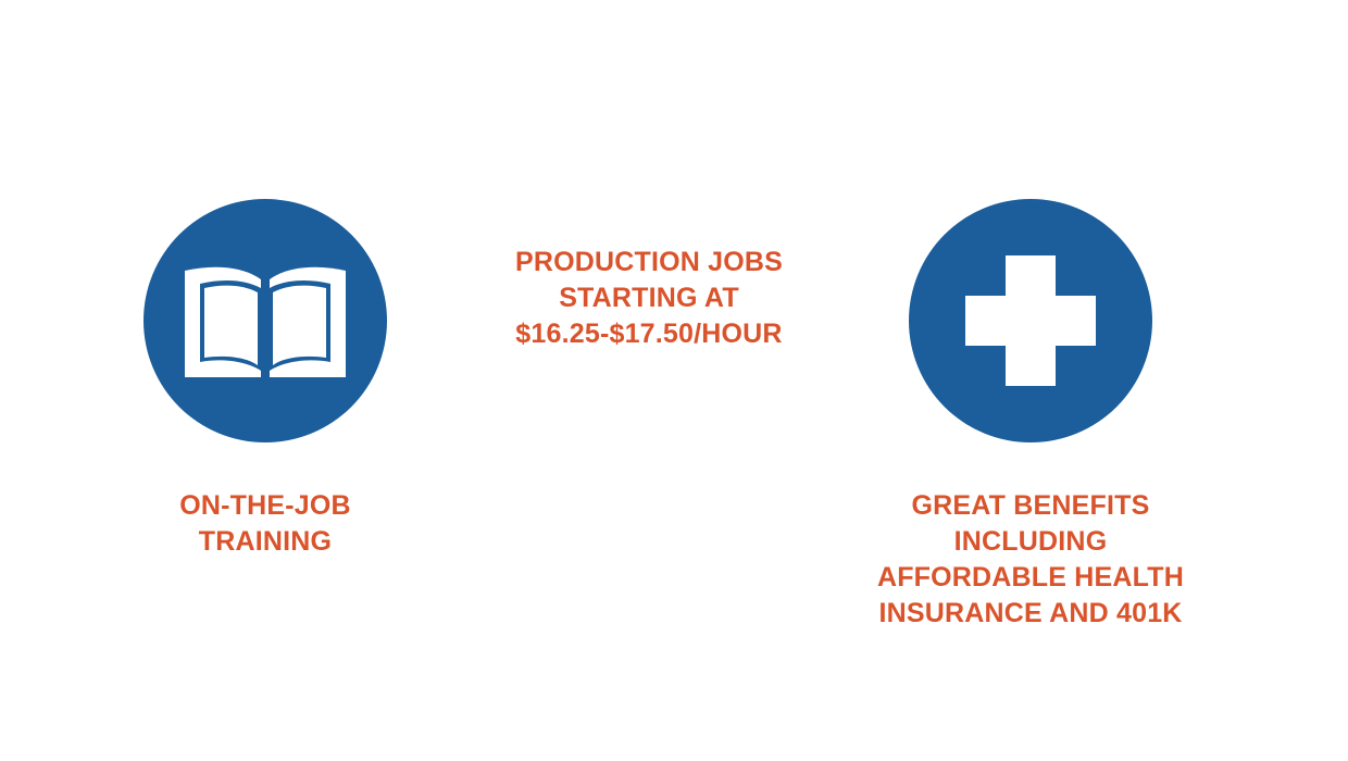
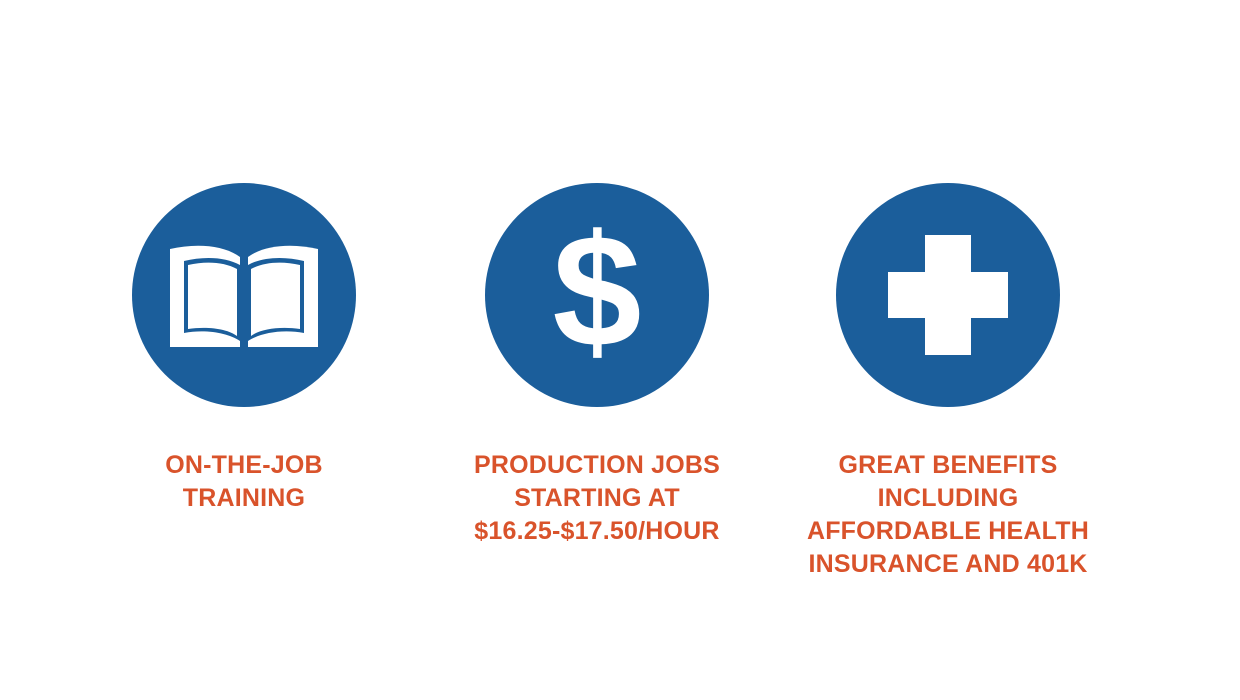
  ON-THE-JOB
  TRAINING
+ $
  PRODUCTION JOBS
  STARTING AT
  $16.25-$17.50/HOUR
  GREAT BENEFITS INCLUDING
  AFFORDABLE HEALTH
  INSURANCE AND 401K
